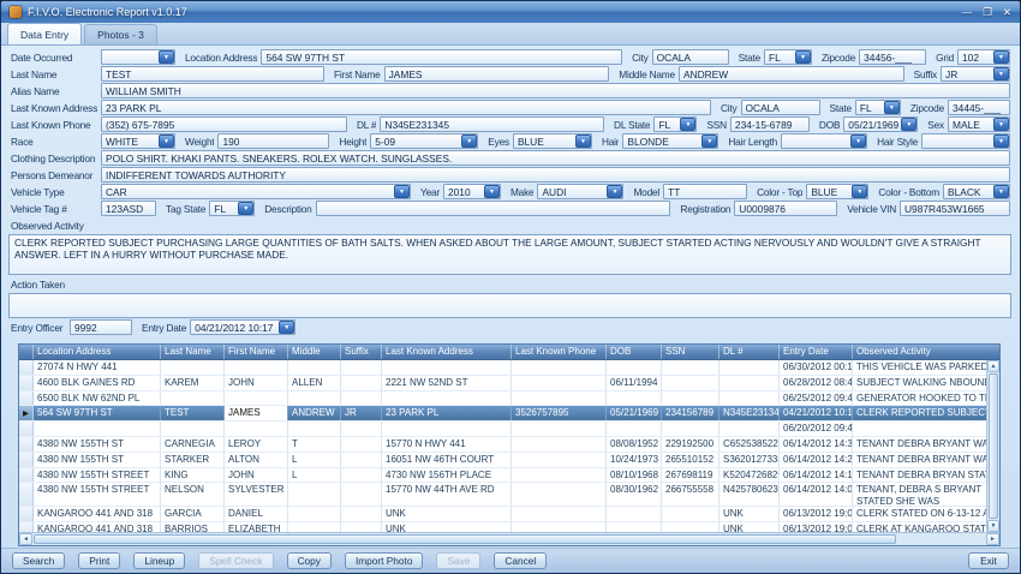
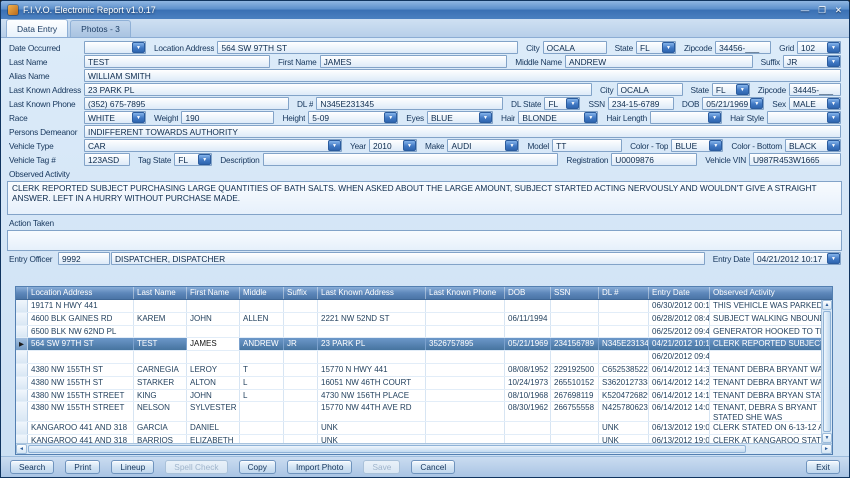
  F.I.V.O. Electronic Report v1.0.17
  —
  ❐
  ✕
  Data Entry
  Photos - 3
  Date Occurred
  Location Address
  564 SW 97TH ST
  City
  OCALA
  State
  FL
  Zipcode
  34456-___
  Grid
  102
  Last Name
  TEST
  First Name
  JAMES
  Middle Name
  ANDREW
  Suffix
  JR
  Alias Name
  WILLIAM SMITH
  Last Known Address
  23 PARK PL
  City
  OCALA
  State
  FL
  Zipcode
  34445-___
  Last Known Phone
  (352) 675-7895
  DL #
  N345E231345
  DL State
  FL
  SSN
  234-15-6789
  DOB
  05/21/1969
  Sex
  MALE
  Race
  WHITE
  Weight
  190
  Height
  5-09
  Eyes
  BLUE
  Hair
  BLONDE
  Hair Length
  Hair Style
- Clothing Description
- POLO SHIRT. KHAKI PANTS. SNEAKERS. ROLEX WATCH. SUNGLASSES.
  Persons Demeanor
  INDIFFERENT TOWARDS AUTHORITY
  Vehicle Type
  CAR
  Year
  2010
  Make
  AUDI
  Model
  TT
  Color - Top
  BLUE
  Color - Bottom
  BLACK
  Vehicle Tag #
  123ASD
  Tag State
  FL
  Description
  Registration
  U0009876
  Vehicle VIN
  U987R453W1665
  Observed Activity
  Action Taken
  Entry Officer
  9992
+ DISPATCHER, DISPATCHER
  Entry Date
  04/21/2012 10:17
  Location Address
  Last Name
  First Name
  Middle
  Suffix
  Last Known Address
  Last Known Phone
  DOB
  SSN
  DL #
  Entry Date
  Observed Activity
- 27074 N HWY 441
+ 19171 N HWY 441
  06/30/2012 00:1
  4600 BLK GAINES RD
  KAREM
  JOHN
  ALLEN
  2221 NW 52ND ST
  06/11/1994
  06/28/2012 08:4
  6500 BLK NW 62ND PL
  06/25/2012 09:4
  564 SW 97TH ST
  TEST
  JAMES
  ANDREW
  JR
  23 PARK PL
  3526757895
  05/21/1969
  234156789
  N345E23134
  04/21/2012 10:1
  06/20/2012 09:4
  4380 NW 155TH ST
  CARNEGIA
  LEROY
  T
  15770 N HWY 441
  08/08/1952
  229192500
  C652538522
  06/14/2012 14:3
  4380 NW 155TH ST
  STARKER
  ALTON
  L
  16051 NW 46TH COURT
  10/24/1973
  265510152
  S362012733
  06/14/2012 14:2
  4380 NW 155TH STREET
  KING
  JOHN
  L
  4730 NW 156TH PLACE
  08/10/1968
  267698119
  K520472682
  06/14/2012 14:1
  4380 NW 155TH STREET
  NELSON
  SYLVESTER
  15770 NW 44TH AVE RD
  08/30/1962
  266755558
  N425780623.
  06/14/2012 14:0
  KANGAROO 441 AND 318
  GARCIA
  DANIEL
  UNK
  UNK
  06/13/2012 19:0
  KANGAROO 441 AND 318
  BARRIOS
  ELIZABETH
  UNK
  UNK
  06/13/2012 19:0
  Search
  Print
  Lineup
  Spell Check
  Copy
  Import Photo
  Save
  Cancel
  Exit
